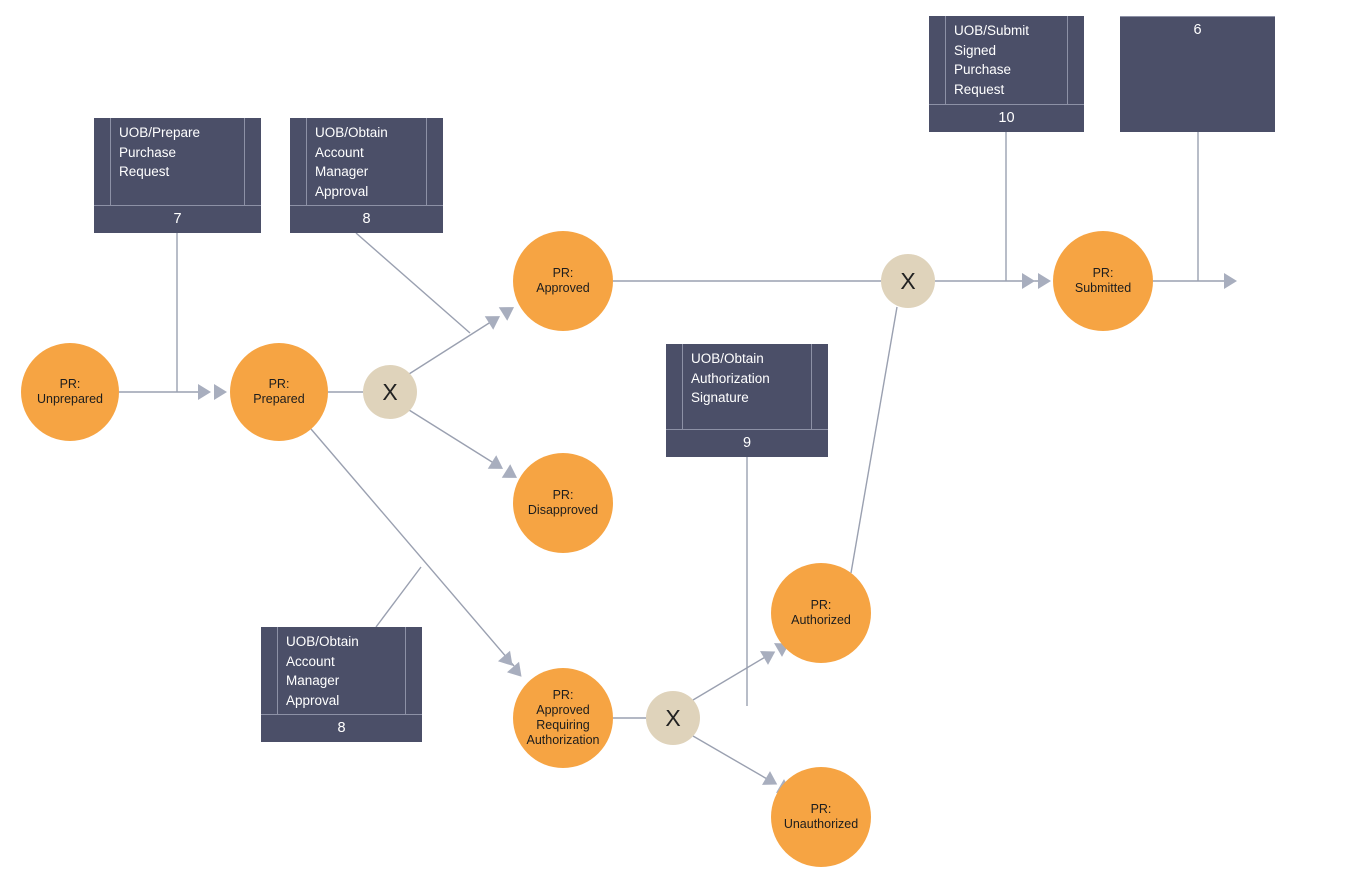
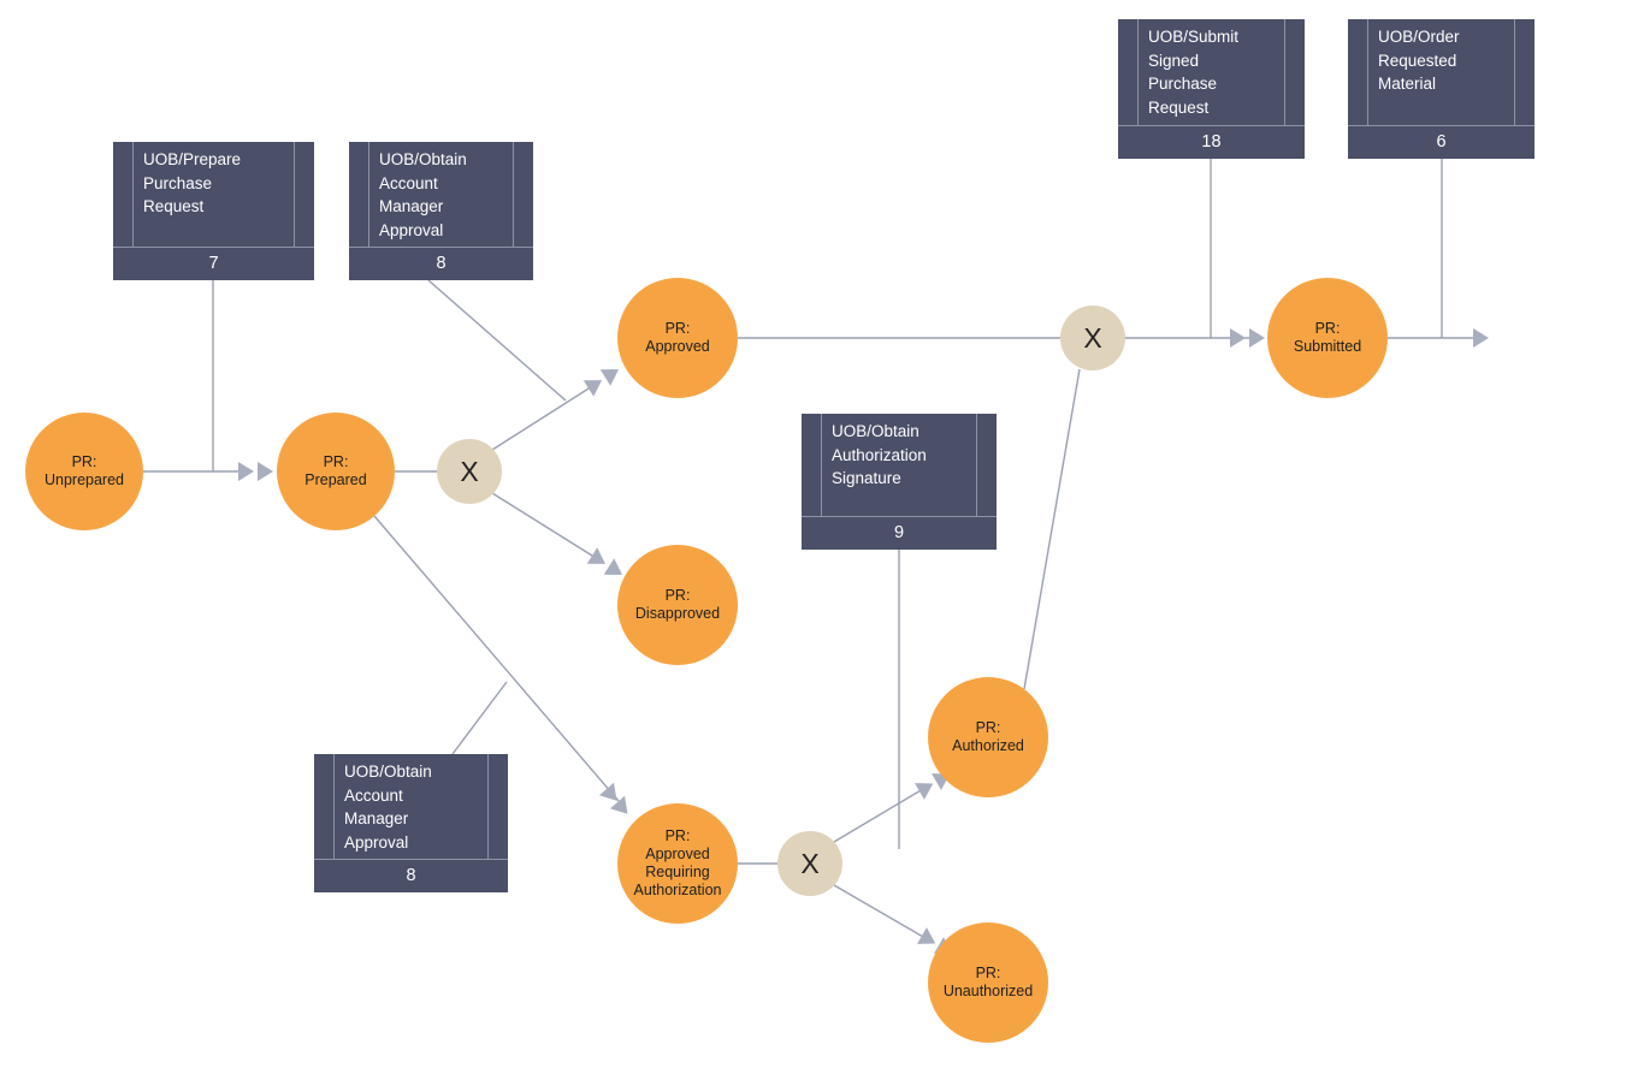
  UOB/Prepare
  Purchase
  Request
  7
  UOB/Obtain
  Account
  Manager
  Approval
  8
  UOB/Submit
  Signed
  Purchase
  Request
- 10
+ 18
+ UOB/Order
+ Requested
+ Material
  6
  UOB/Obtain
  Authorization
  Signature
  9
  UOB/Obtain
  Account
  Manager
  Approval
  8
  PR:
  Unprepared
  PR:
  Prepared
  PR:
  Approved
  PR:
  Disapproved
  PR:
  Approved
  Requiring
  Authorization
  PR:
  Authorized
  PR:
  Unauthorized
  PR:
  Submitted
  X
  X
  X
